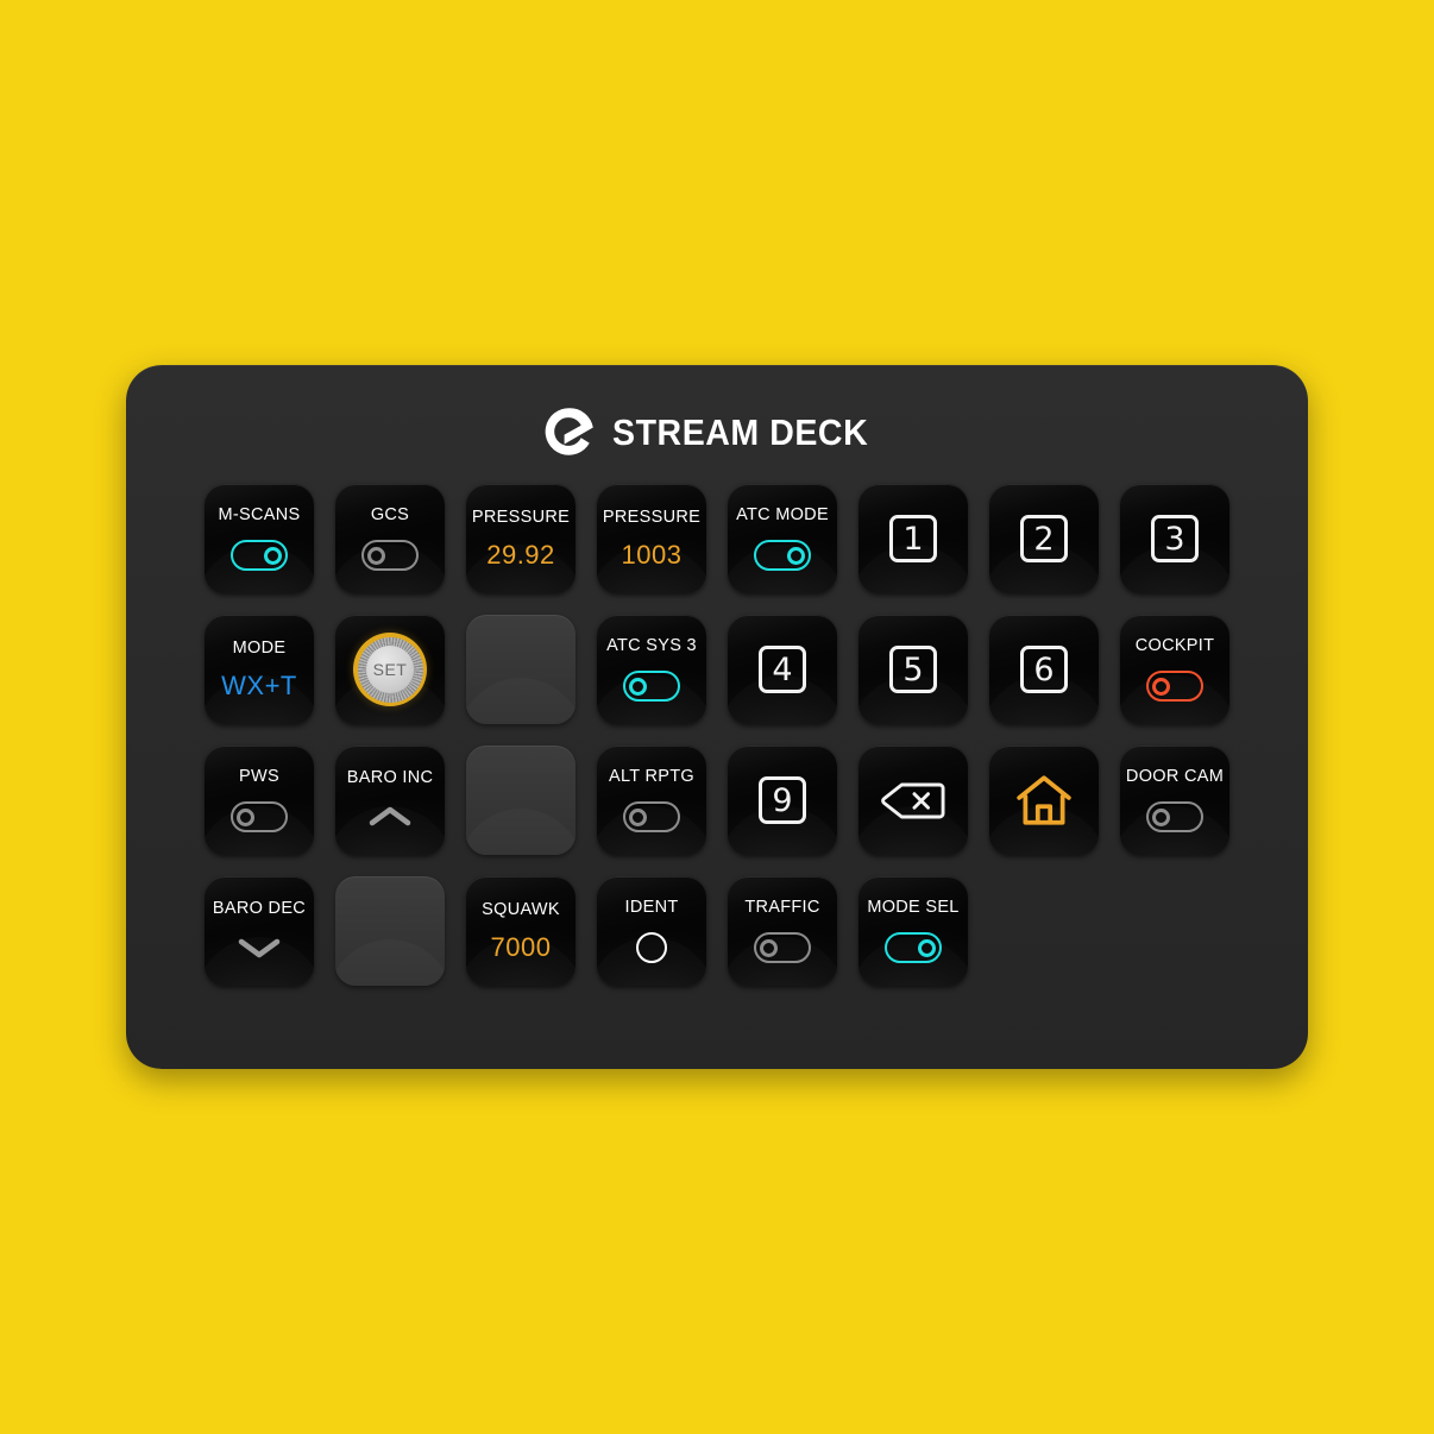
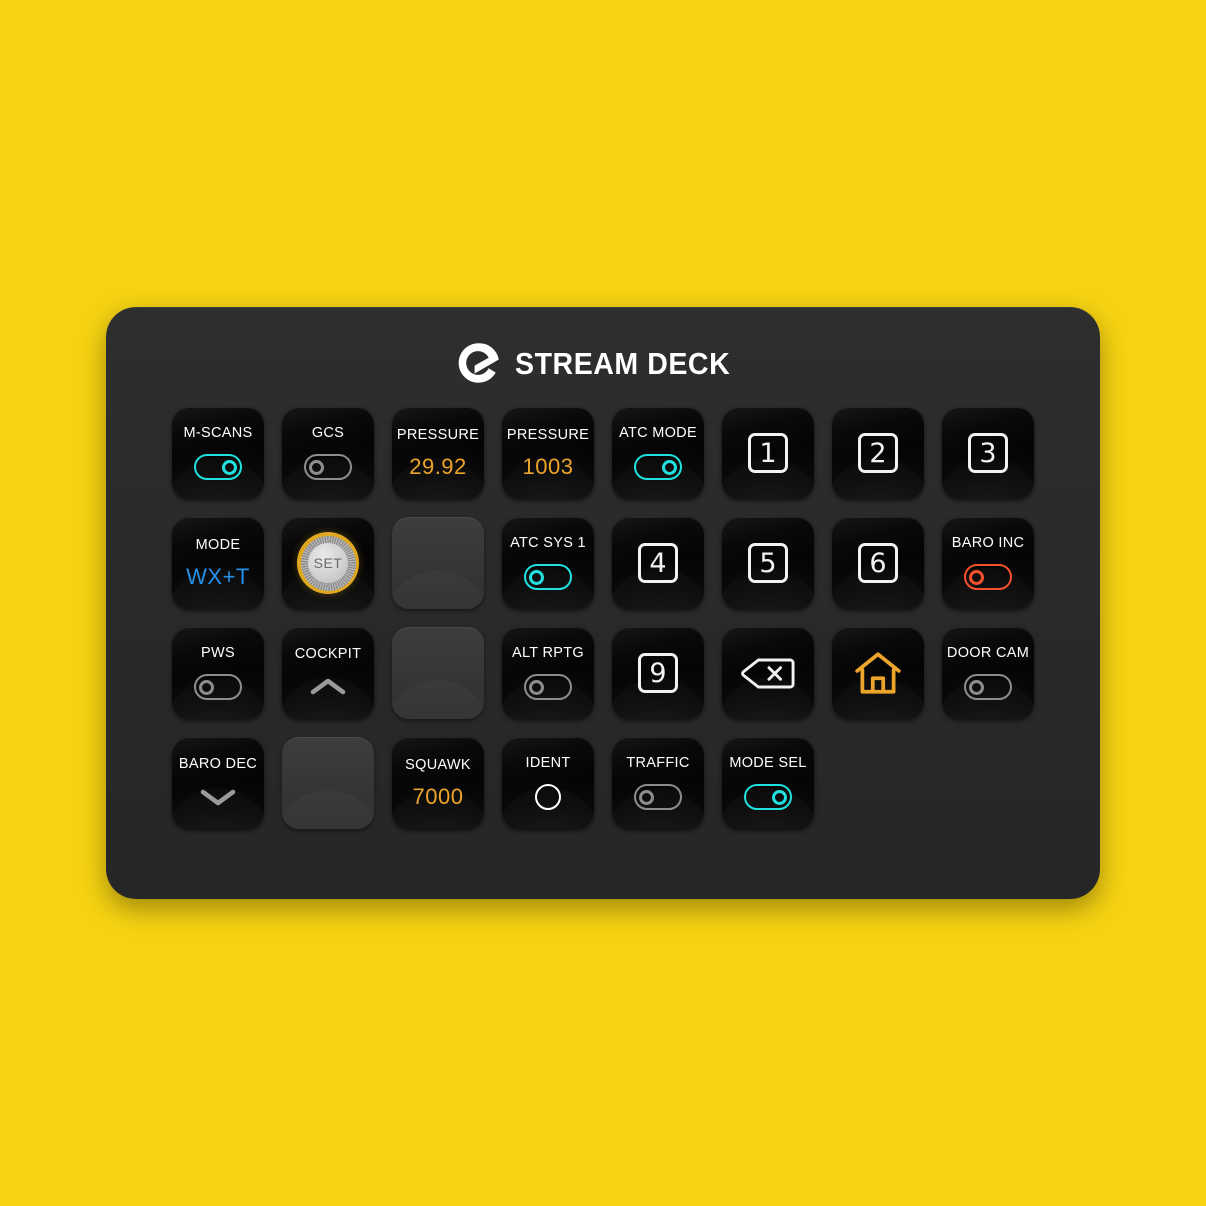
  STREAM DECK
  M-SCANS
  GCS
  PRESSURE
  29.92
  PRESSURE
  1003
  ATC MODE
  1
  2
  3
  MODE
  WX+T
  SET
- ATC SYS 3
+ ATC SYS 1
  4
  5
  6
- COCKPIT
+ BARO INC
  PWS
- BARO INC
+ COCKPIT
  ALT RPTG
  9
  DOOR CAM
  BARO DEC
  SQUAWK
  7000
  IDENT
  TRAFFIC
  MODE SEL
